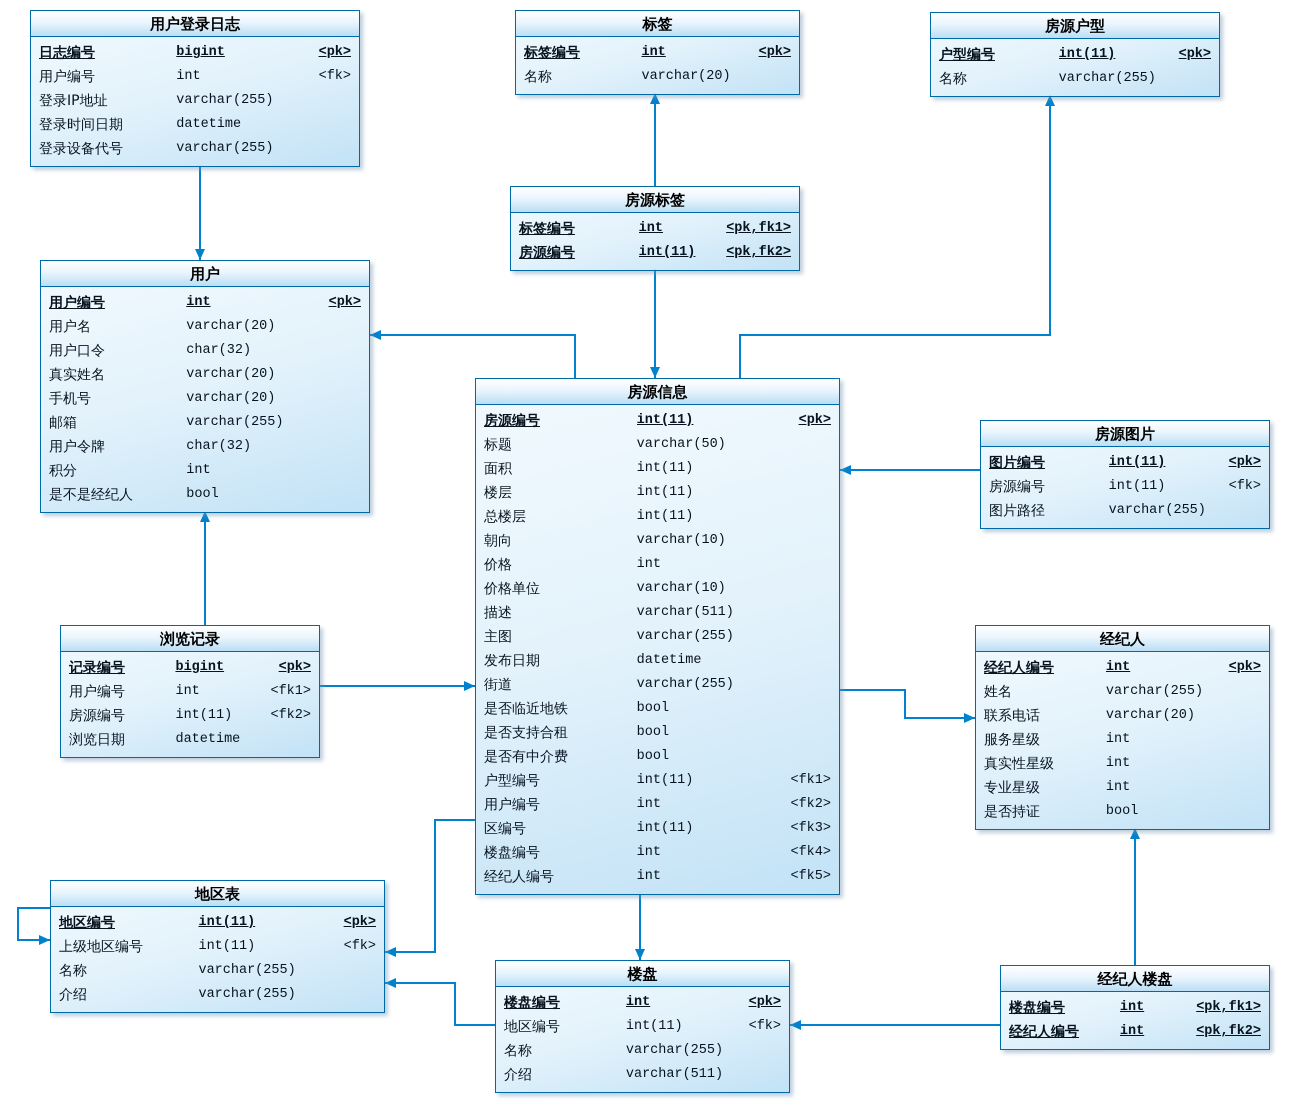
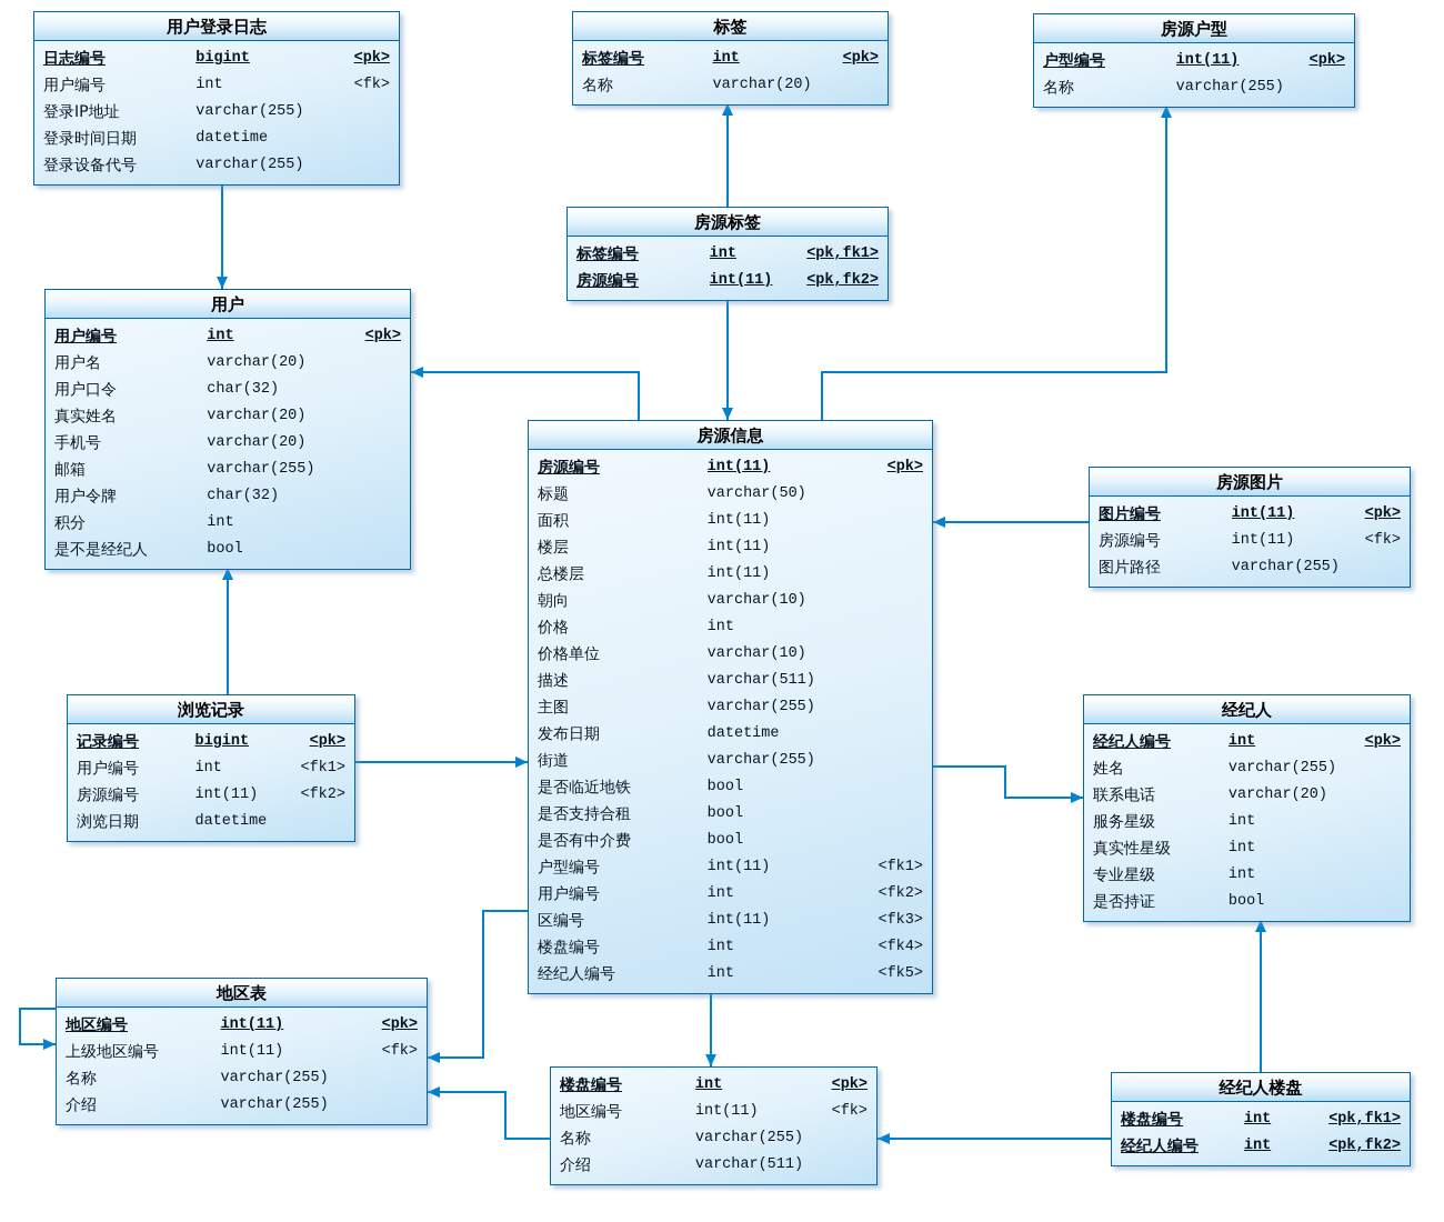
  用户登录日志
  日志编号
  bigint
  <pk>
  用户编号
  int
  <fk>
  登录IP地址
  varchar(255)
  登录时间日期
  datetime
  登录设备代号
  varchar(255)
  标签
  标签编号
  int
  <pk>
  名称
  varchar(20)
  房源户型
  户型编号
  int(11)
  <pk>
  名称
  varchar(255)
  房源标签
  标签编号
  int
  <pk,fk1>
  房源编号
  int(11)
  <pk,fk2>
  用户
  用户编号
  int
  <pk>
  用户名
  varchar(20)
  用户口令
  char(32)
  真实姓名
  varchar(20)
  手机号
  varchar(20)
  邮箱
  varchar(255)
  用户令牌
  char(32)
  积分
  int
  是不是经纪人
  bool
  房源信息
  房源编号
  int(11)
  <pk>
  标题
  varchar(50)
  面积
  int(11)
  楼层
  int(11)
  总楼层
  int(11)
  朝向
  varchar(10)
  价格
  int
  价格单位
  varchar(10)
  描述
  varchar(511)
  主图
  varchar(255)
  发布日期
  datetime
  街道
  varchar(255)
  是否临近地铁
  bool
  是否支持合租
  bool
  是否有中介费
  bool
  户型编号
  int(11)
  <fk1>
  用户编号
  int
  <fk2>
  区编号
  int(11)
  <fk3>
  楼盘编号
  int
  <fk4>
  经纪人编号
  int
  <fk5>
  房源图片
  图片编号
  int(11)
  <pk>
  房源编号
  int(11)
  <fk>
  图片路径
  varchar(255)
  浏览记录
  记录编号
  bigint
  <pk>
  用户编号
  int
  <fk1>
  房源编号
  int(11)
  <fk2>
  浏览日期
  datetime
  经纪人
  经纪人编号
  int
  <pk>
  姓名
  varchar(255)
  联系电话
  varchar(20)
  服务星级
  int
  真实性星级
  int
  专业星级
  int
  是否持证
  bool
  地区表
  地区编号
  int(11)
  <pk>
  上级地区编号
  int(11)
  <fk>
  名称
  varchar(255)
  介绍
  varchar(255)
- 楼盘
  楼盘编号
  int
  <pk>
  地区编号
  int(11)
  <fk>
  名称
  varchar(255)
  介绍
  varchar(511)
  经纪人楼盘
  楼盘编号
  int
  <pk,fk1>
  经纪人编号
  int
  <pk,fk2>
